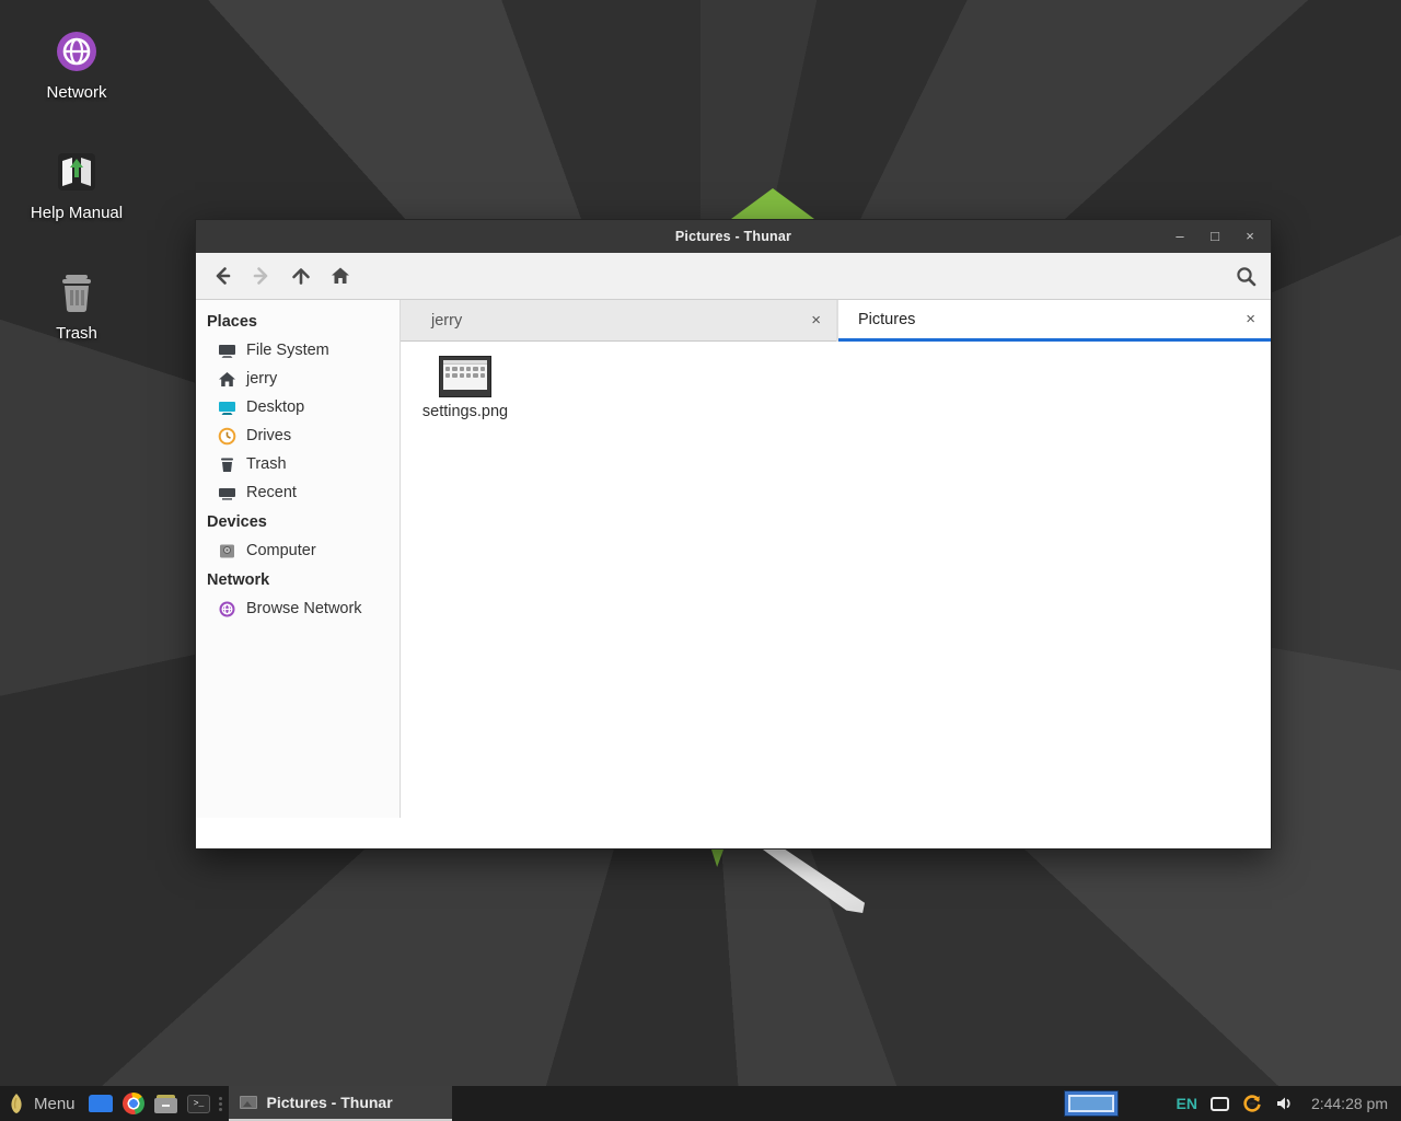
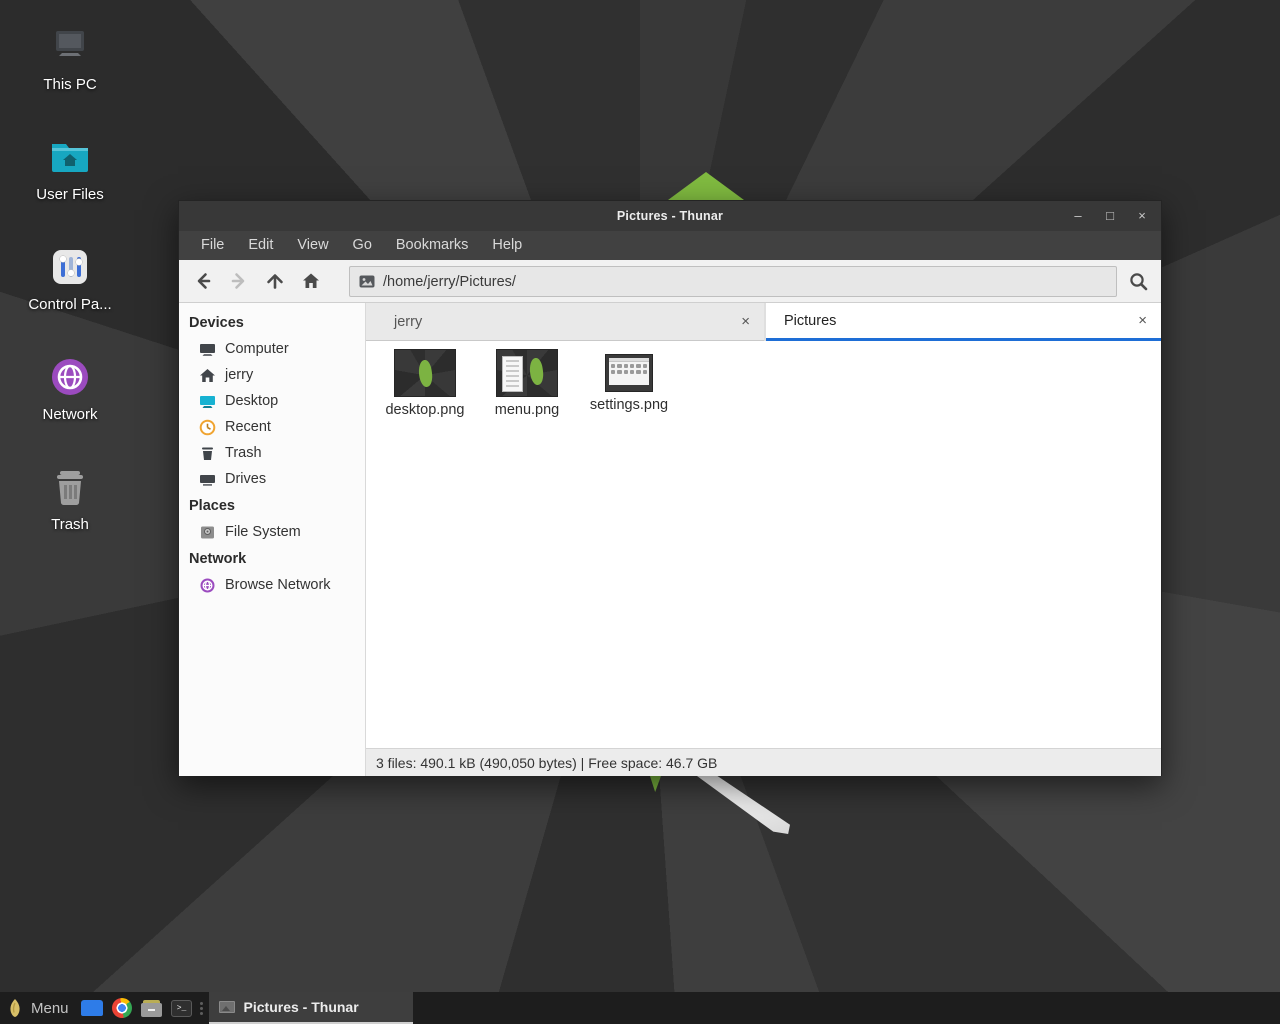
+ This PC
+ User Files
+ Control Pa...
  Network
- Help Manual
  Trash
  Pictures - Thunar
  –
  □
  ×
+ File
+ Edit
+ View
+ Go
+ Bookmarks
+ Help
+ /home/jerry/Pictures/
- Places
+ Devices
- File System
+ Computer
  jerry
  Desktop
- Drives
+ Recent
  Trash
- Recent
+ Drives
- Devices
+ Places
- Computer
+ File System
  Network
  Browse Network
  jerry
  ×
  Pictures
  ×
+ desktop.png
+ menu.png
  settings.png
+ 3 files: 490.1 kB (490,050 bytes) | Free space: 46.7 GB
  Menu
  >_
  Pictures - Thunar
- EN
- 2:44:28 pm
